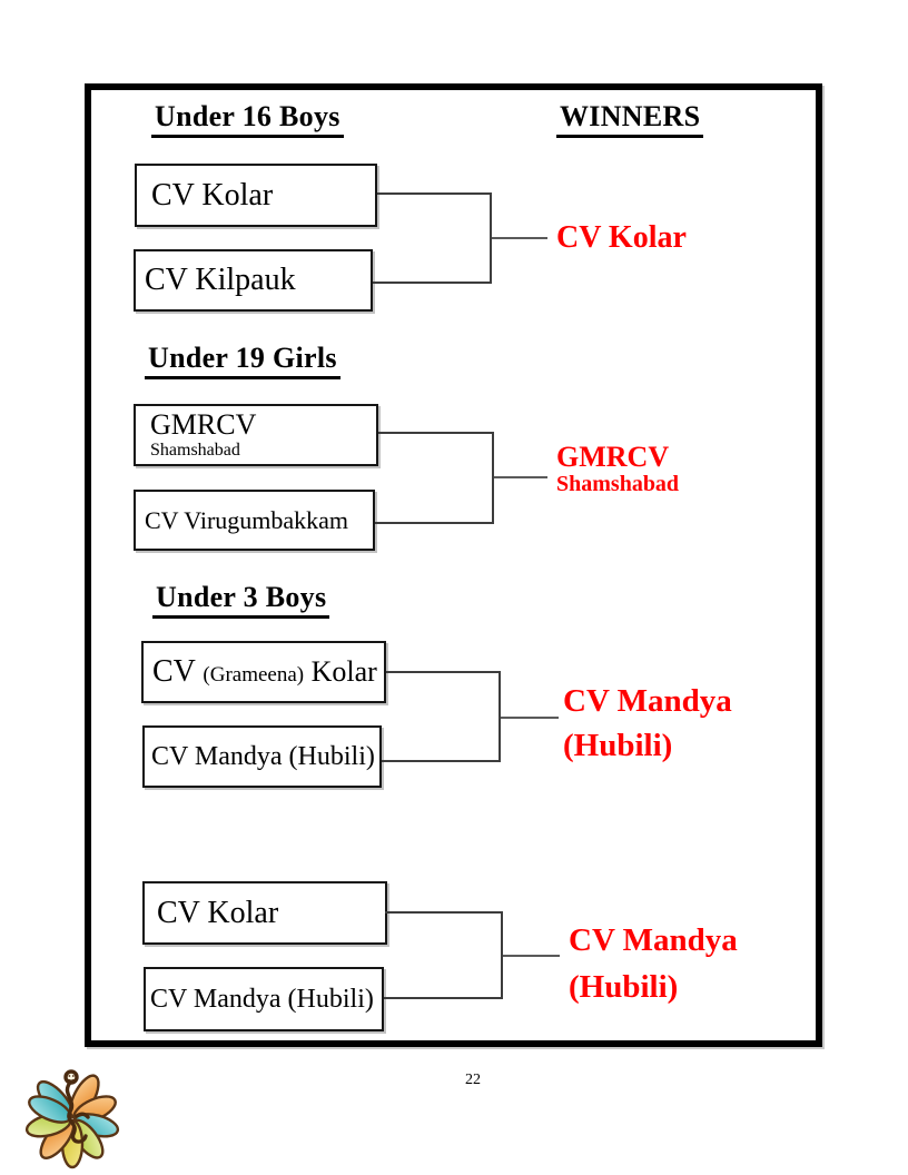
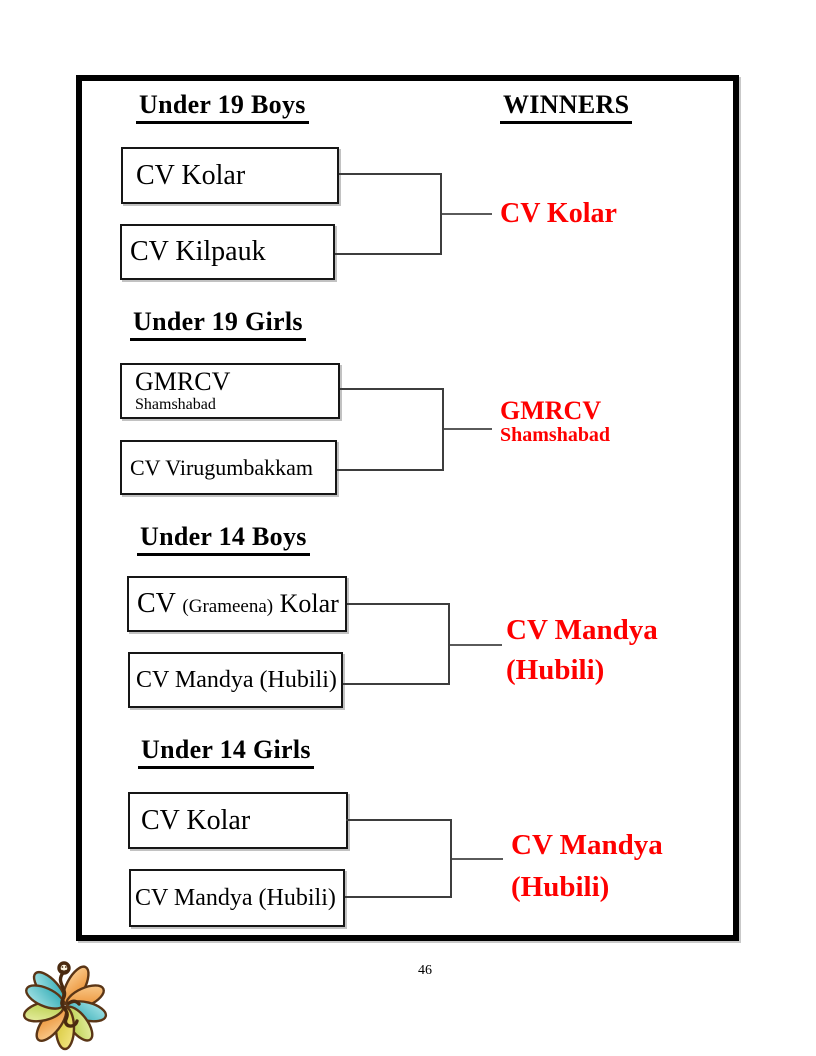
- Under 16 Boys
+ Under 19 Boys
  WINNERS
  Under 19 Girls
- Under 3 Boys
+ Under 14 Boys
+ Under 14 Girls
  CV Kolar
  CV Kilpauk
  CV Kolar
  GMRCV
  Shamshabad
  CV Virugumbakkam
  GMRCV
  Shamshabad
  CV (Grameena) Kolar
  CV Mandya (Hubili)
  CV Mandya
  (Hubili)
  CV Kolar
  CV Mandya (Hubili)
  CV Mandya
  (Hubili)
- 22
+ 46
